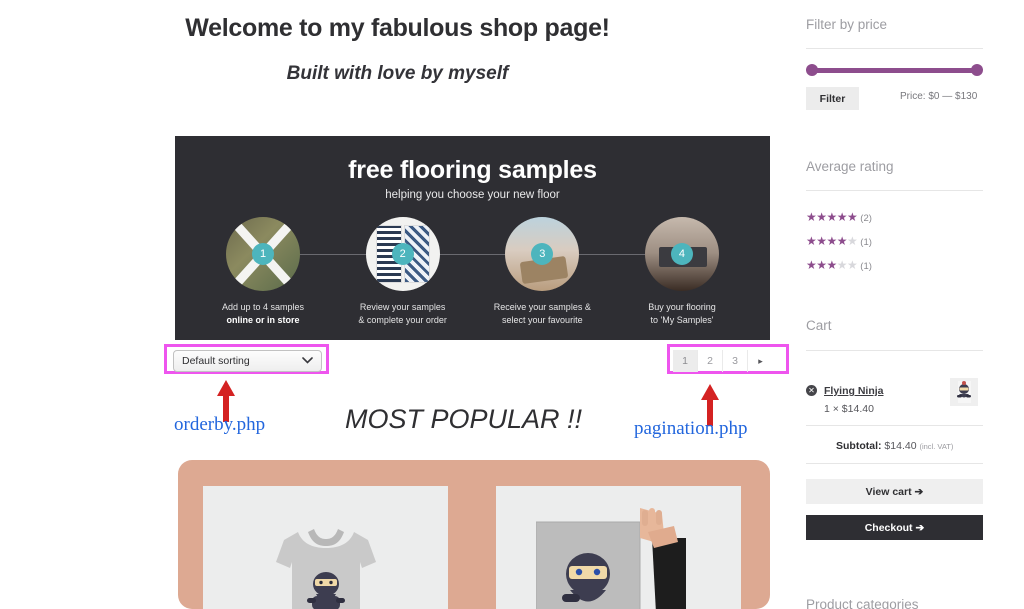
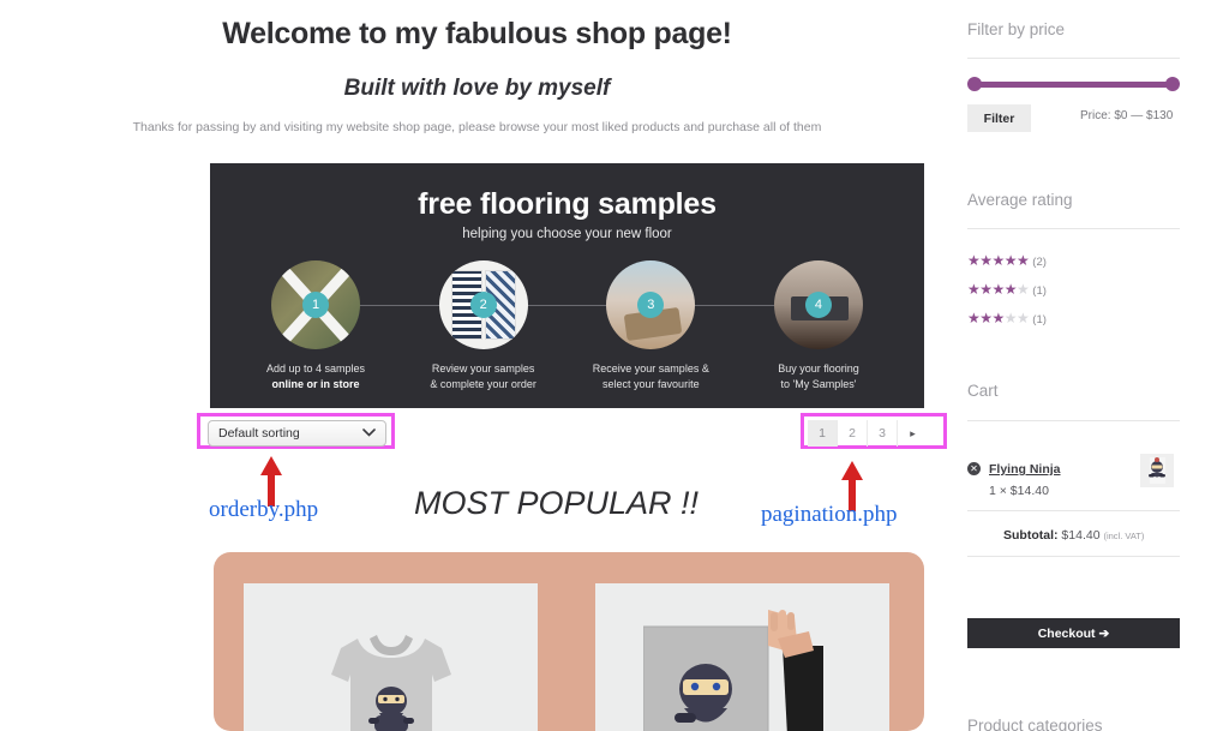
  Welcome to my fabulous shop page!
  Built with love by myself
+ Thanks for passing by and visiting my website shop page, please browse your most liked products and purchase all of them
  free flooring samples
  helping you choose your new floor
  1
  Add up to 4 samples
  online or in store
  2
  Review your samples
  & complete your order
  3
  Receive your samples &
  select your favourite
  4
  Buy your flooring
  to 'My Samples'
  Default sorting
  1
  2
  3
  ▸
  orderby.php
  pagination.php
  MOST POPULAR !!
  Filter by price
  Filter
  Price: $0 — $130
  Average rating
  ★★★★★ (2)
  ★★★★★ (1)
  ★★★★★ (1)
  Cart
  ✕ Flying Ninja
  1 × $14.40
  Subtotal: $14.40 (incl. VAT)
- View cart ➔
  Checkout ➔
  Product categories
